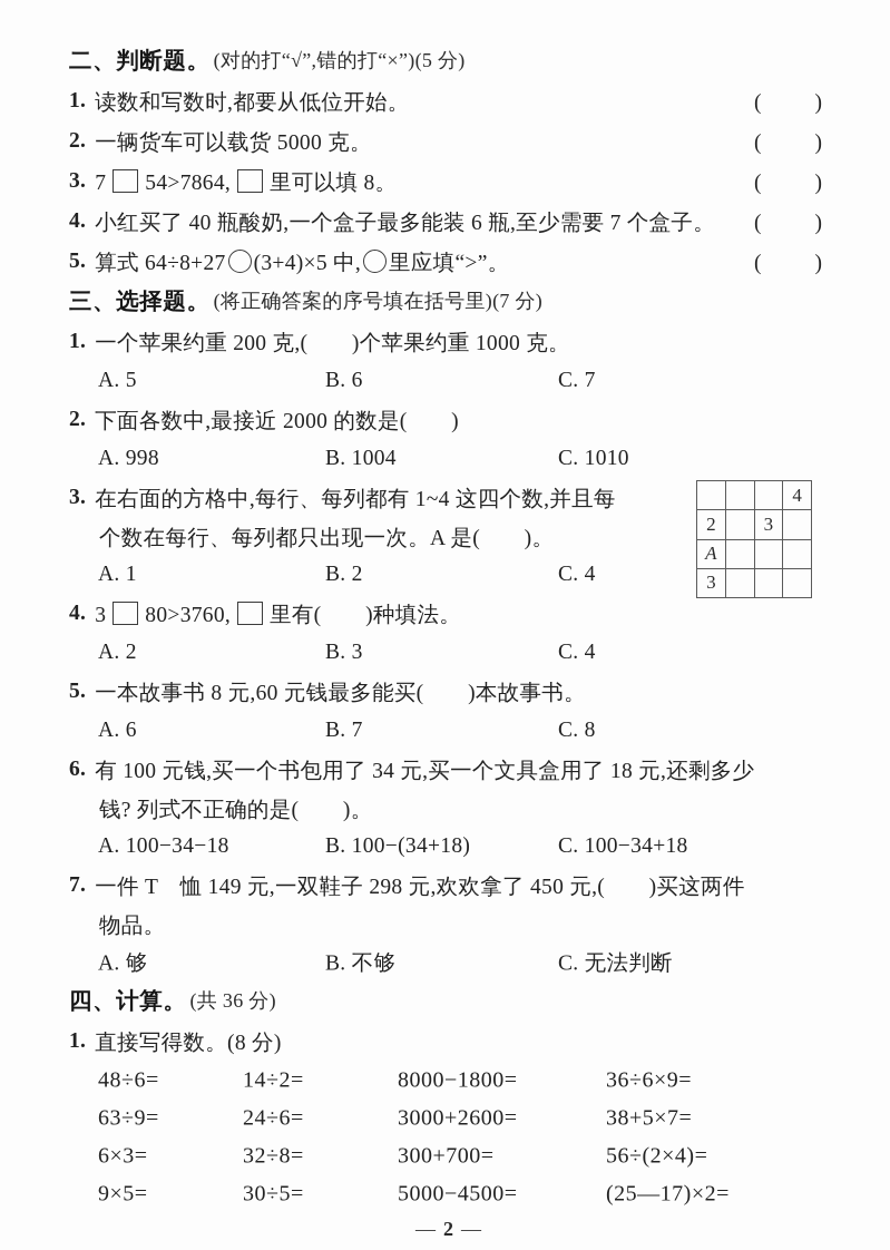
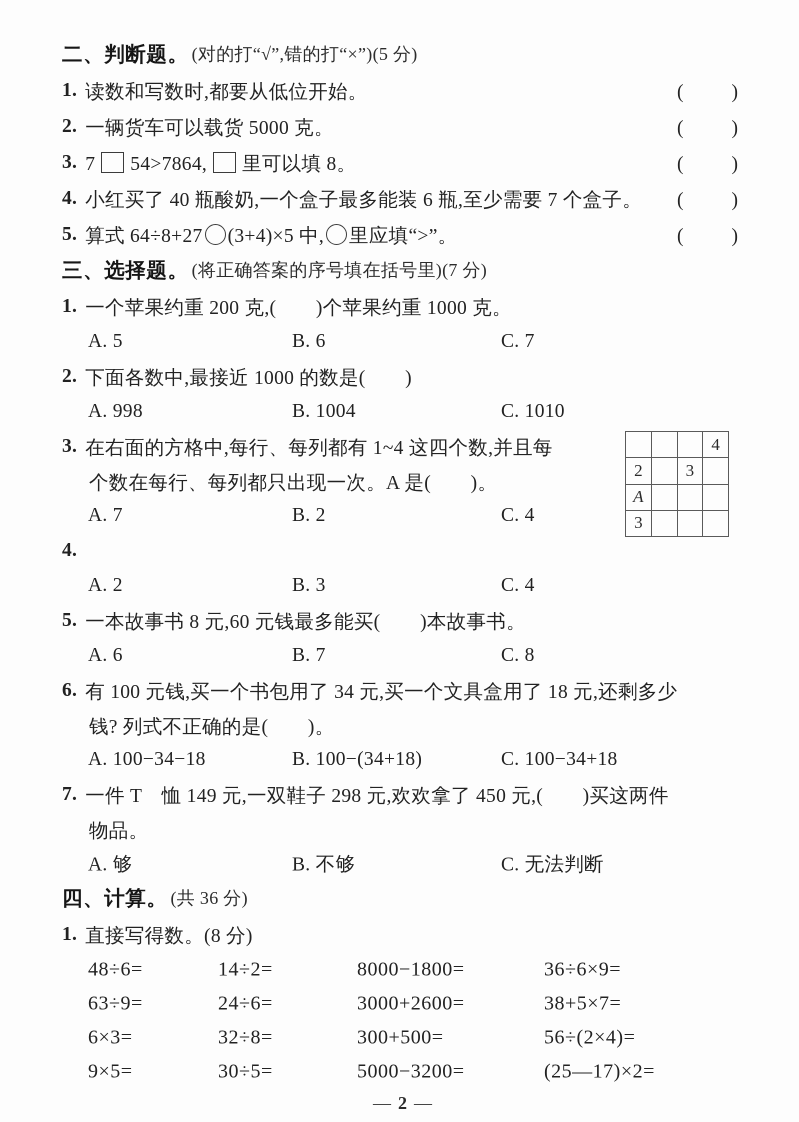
  二、判断题。
  (对的打“√”,错的打“×”)(5 分)
  1.
  读数和写数时,都要从低位开始。
  ( )
  2.
  一辆货车可以载货 5000 克。
  ( )
  3.
  7 54>7864, 里可以填 8。
  ( )
  4.
  小红买了 40 瓶酸奶,一个盒子最多能装 6 瓶,至少需要 7 个盒子。
  ( )
  5.
  算式 64÷8+27 (3+4)×5 中, 里应填“>”。
  ( )
  三、选择题。
  (将正确答案的序号填在括号里)(7 分)
  1.
  一个苹果约重 200 克,( )个苹果约重 1000 克。
  A. 5
  B. 6
  C. 7
  2.
- 下面各数中,最接近 2000 的数是( )
+ 下面各数中,最接近 1000 的数是( )
  A. 998
  B. 1004
  C. 1010
  3.
  在右面的方格中,每行、每列都有 1~4 这四个数,并且每
  个数在每行、每列都只出现一次。A 是( )。
- A. 1
+ A. 7
  B. 2
  C. 4
  4
  2
  3
  A
  3
  4.
- 3 80>3760, 里有( )种填法。
  A. 2
  B. 3
  C. 4
  5.
  一本故事书 8 元,60 元钱最多能买( )本故事书。
  A. 6
  B. 7
  C. 8
  6.
  有 100 元钱,买一个书包用了 34 元,买一个文具盒用了 18 元,还剩多少
  钱? 列式不正确的是( )。
  A. 100−34−18
  B. 100−(34+18)
  C. 100−34+18
  7.
  一件 T 恤 149 元,一双鞋子 298 元,欢欢拿了 450 元,( )买这两件
  物品。
  A. 够
  B. 不够
  C. 无法判断
  四、计算。
  (共 36 分)
  1.
  直接写得数。(8 分)
  48÷6=
  14÷2=
  8000−1800=
  36÷6×9=
  63÷9=
  24÷6=
  3000+2600=
  38+5×7=
  6×3=
  32÷8=
- 300+700=
+ 300+500=
  56÷(2×4)=
  9×5=
  30÷5=
- 5000−4500=
+ 5000−3200=
  (25—17)×2=
  —
  2
  —
